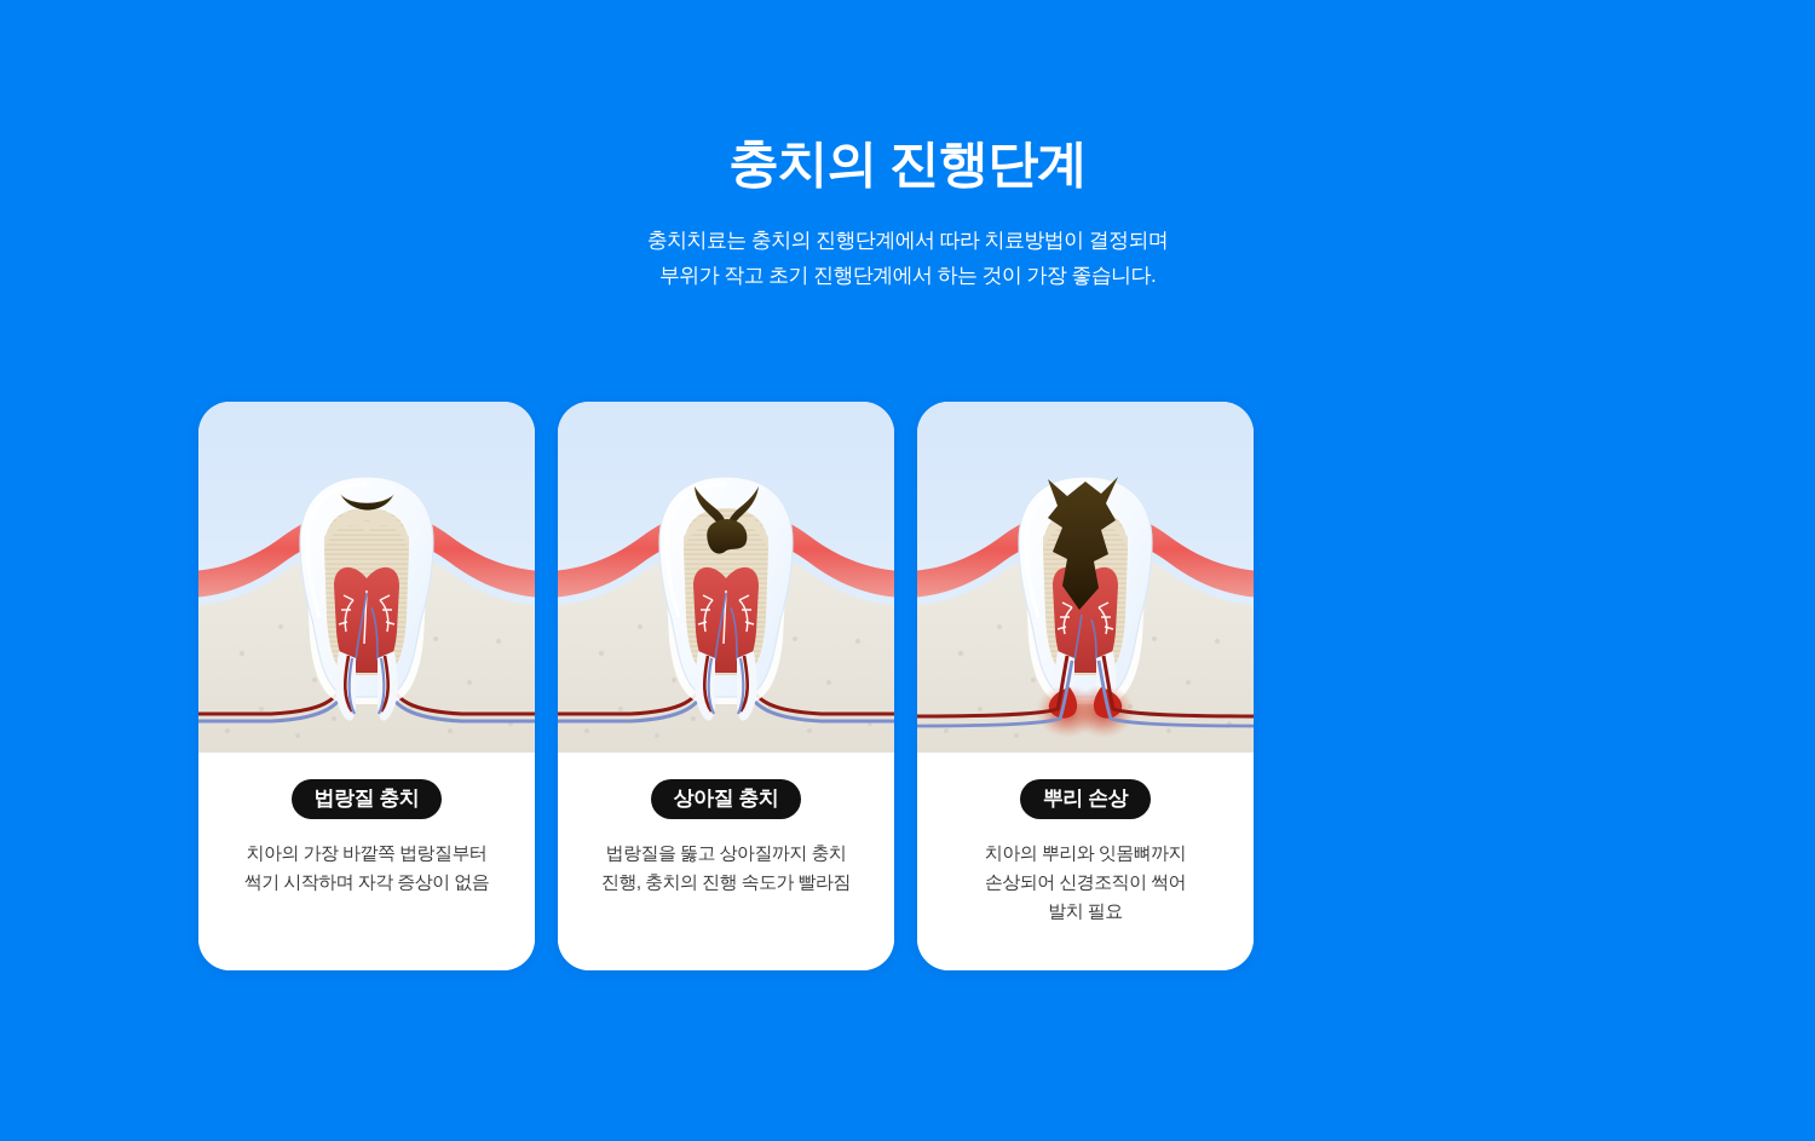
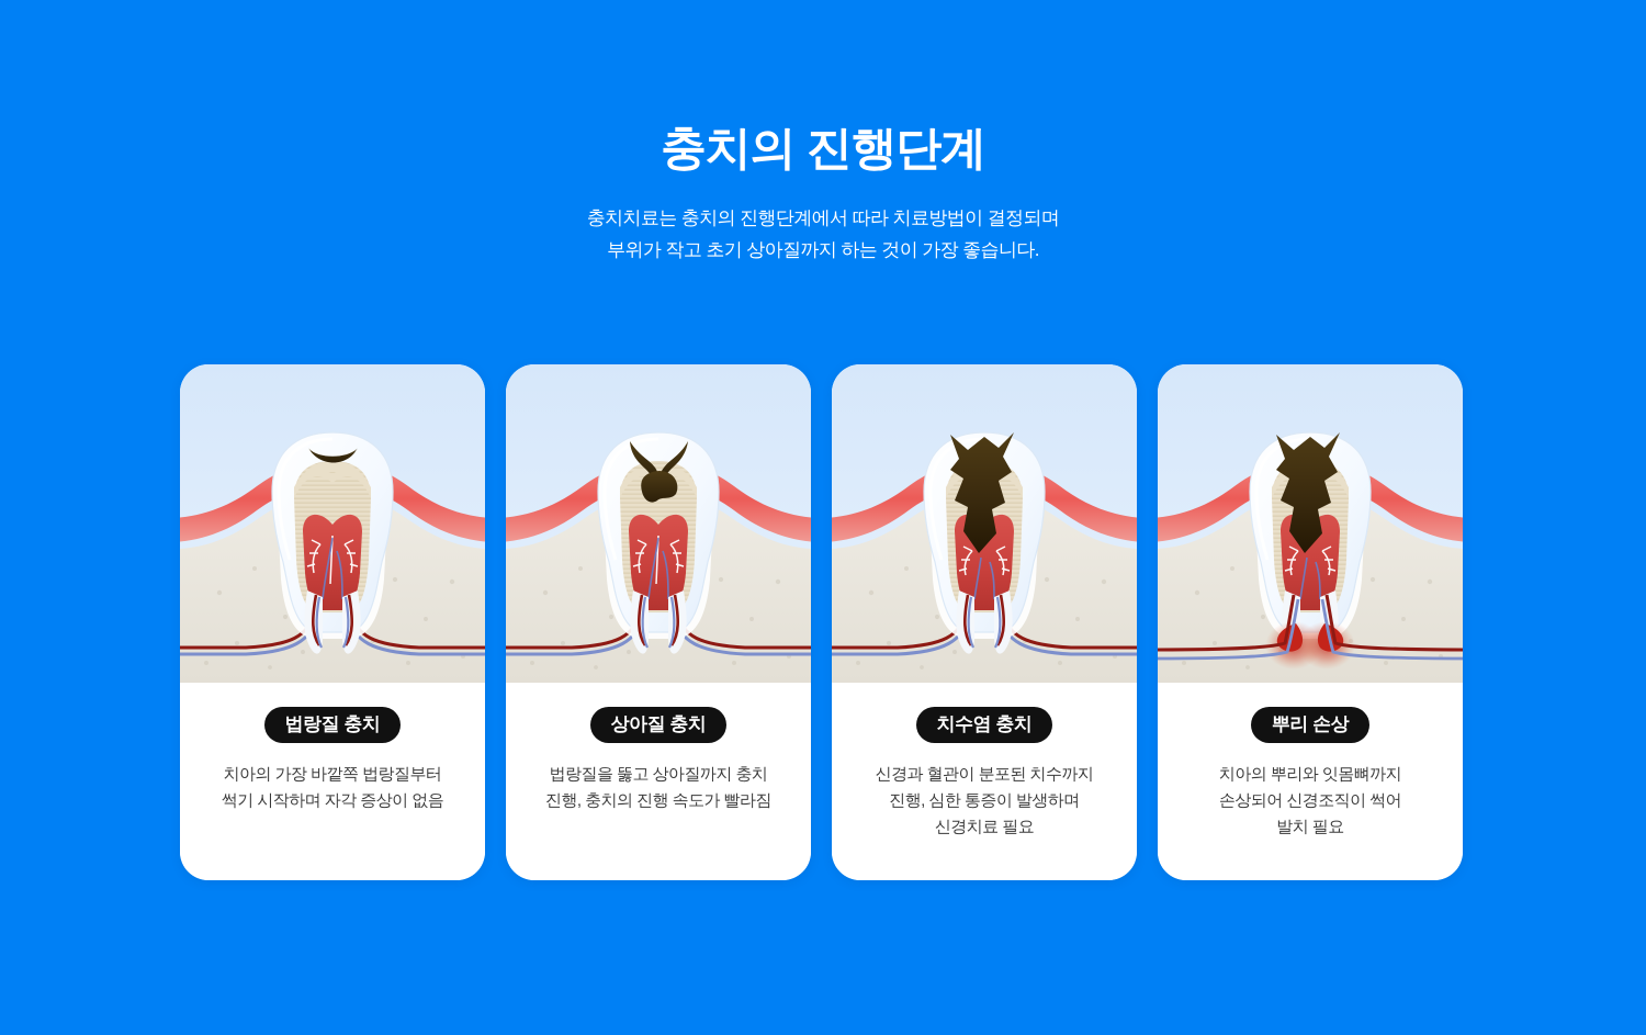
  충치의 진행단계
  충치치료는 충치의 진행단계에서 따라 치료방법이 결정되며
- 부위가 작고 초기 진행단계에서 하는 것이 가장 좋습니다.
+ 부위가 작고 초기 상아질까지 하는 것이 가장 좋습니다.
  법랑질 충치
  치아의 가장 바깥쪽 법랑질부터
  썩기 시작하며 자각 증상이 없음
  상아질 충치
  법랑질을 뚫고 상아질까지 충치
  진행, 충치의 진행 속도가 빨라짐
+ 치수염 충치
+ 신경과 혈관이 분포된 치수까지
+ 진행, 심한 통증이 발생하며
+ 신경치료 필요
  뿌리 손상
  치아의 뿌리와 잇몸뼈까지
  손상되어 신경조직이 썩어
  발치 필요
